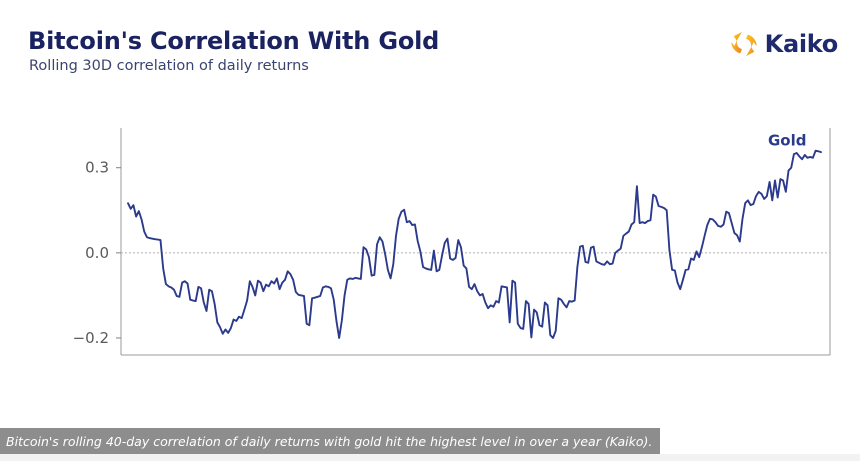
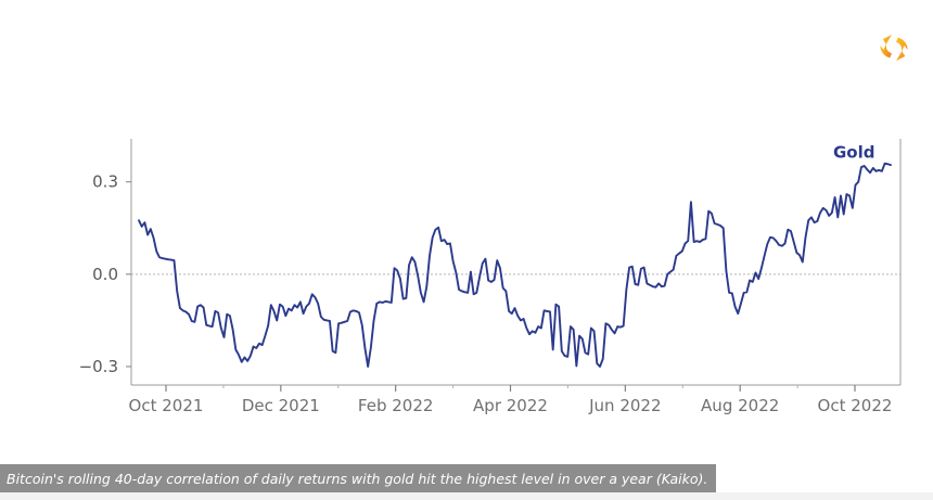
- Bitcoin's Correlation With Gold
- Rolling 30D correlation of daily returns
- Kaiko
- −0.2
+ −0.3
  0.0
  0.3
+ Oct 2021
+ Dec 2021
+ Feb 2022
+ Apr 2022
+ Jun 2022
+ Aug 2022
+ Oct 2022
  Gold
  Bitcoin's rolling 40-day correlation of daily returns with gold hit the highest level in over a year (Kaiko).
